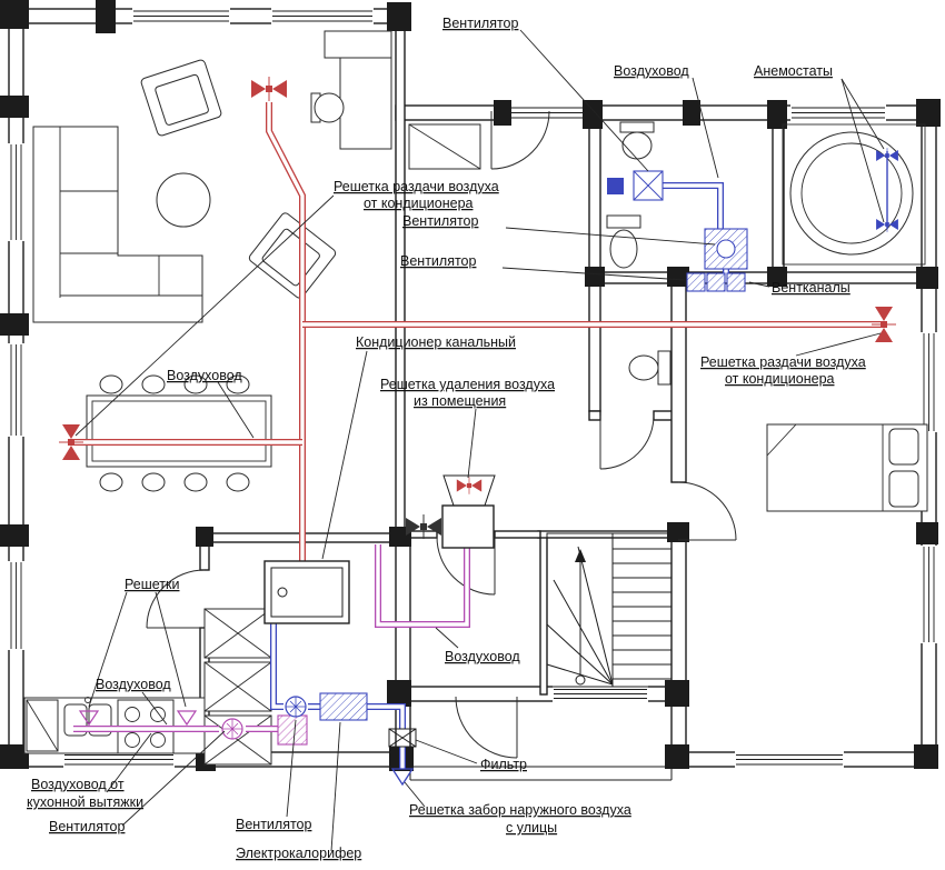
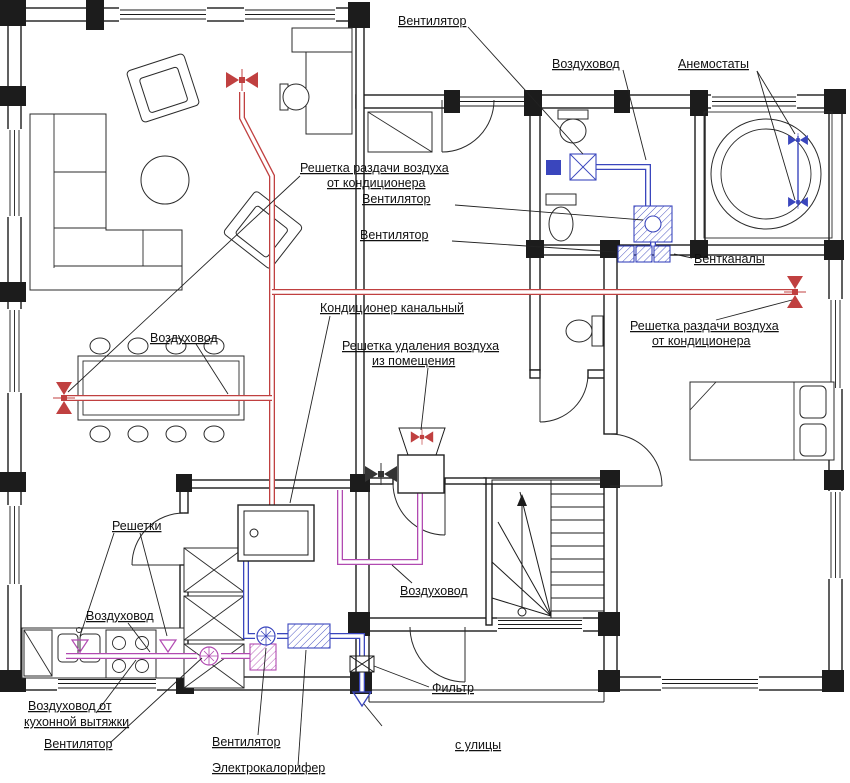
  Вентилятор
  Воздуховод
  Анемостаты
  Решетка раздачи воздуха
  от кондиционера
  Вентилятор
  Вентилятор
  Вентканалы
  Решетка раздачи воздуха
  от кондиционера
  Воздуховод
  Кондиционер канальный
  Решетка удаления воздуха
  из помещения
  Решетки
  Воздуховод
  Воздуховод
  Воздуховод от
  кухонной вытяжки
  Вентилятор
  Вентилятор
  Фильтр
- Решетка забор наружного воздуха
  с улицы
  Электрокалорифер
